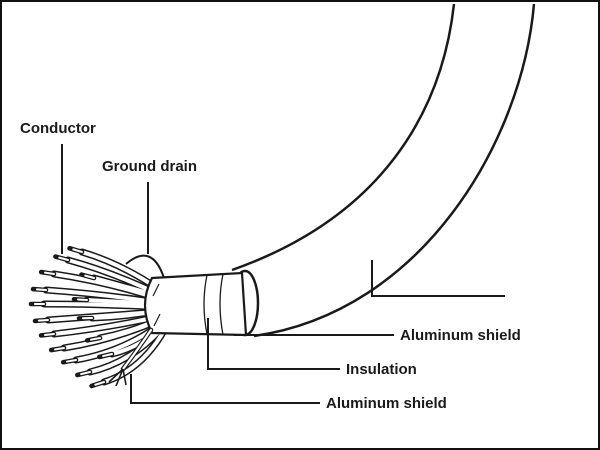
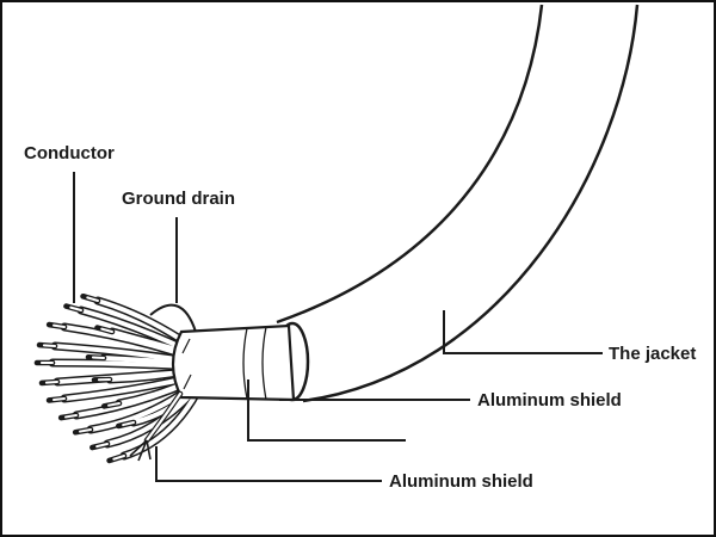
  Conductor
  Ground drain
+ The jacket
  Aluminum shield
- Insulation
  Aluminum shield
